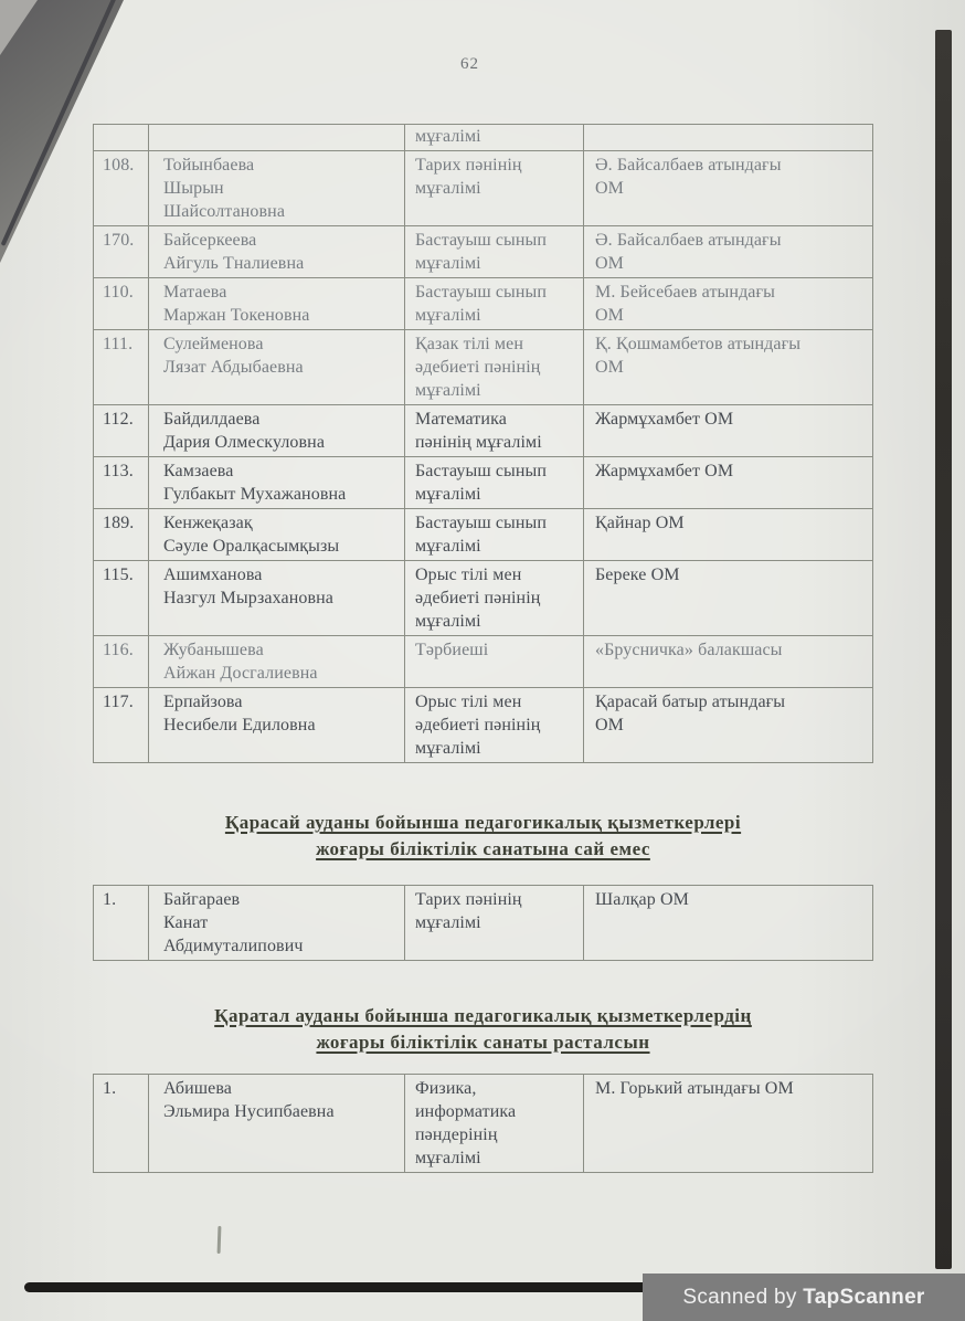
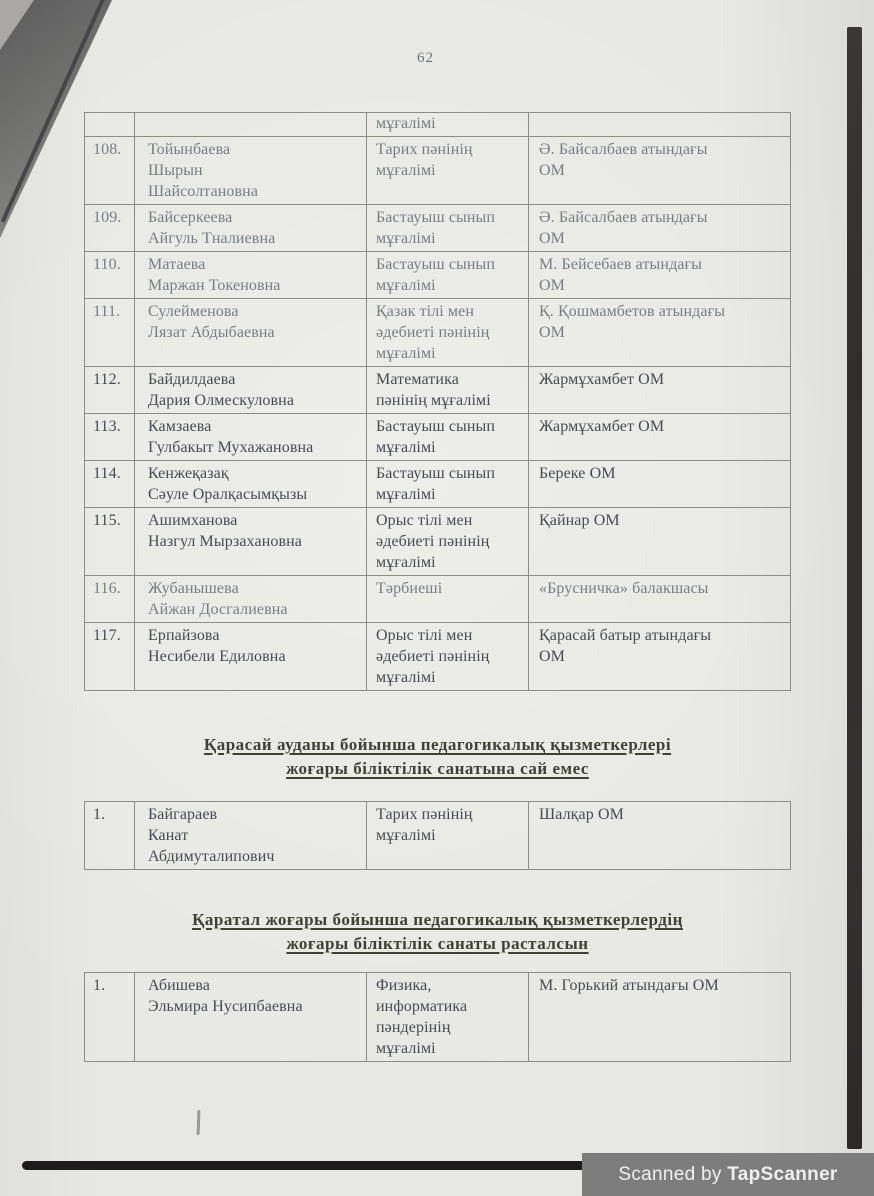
  62
  мұғалімі
  108.
  Тойынбаева
  Шырын
  Шайсолтановна
  Тарих пәнінің
  мұғалімі
  Ә. Байсалбаев атындағы
  ОМ
- 170.
+ 109.
  Байсеркеева
  Айгуль Тналиевна
  Бастауыш сынып
  мұғалімі
  Ә. Байсалбаев атындағы
  ОМ
  110.
  Матаева
  Маржан Токеновна
  Бастауыш сынып
  мұғалімі
  М. Бейсебаев атындағы
  ОМ
  111.
  Сулейменова
  Лязат Абдыбаевна
  Қазак тілі мен
  әдебиеті пәнінің
  мұғалімі
  Қ. Қошмамбетов атындағы
  ОМ
  112.
  Байдилдаева
  Дария Олмескуловна
  Математика
  пәнінің мұғалімі
  Жармұхамбет ОМ
  113.
  Камзаева
  Гулбакыт Мухажановна
  Бастауыш сынып
  мұғалімі
  Жармұхамбет ОМ
- 189.
+ 114.
  Кенжеқазақ
  Сәуле Оралқасымқызы
  Бастауыш сынып
  мұғалімі
- Қайнар ОМ
+ Береке ОМ
  115.
  Ашимханова
  Назгул Мырзахановна
  Орыс тілі мен
  әдебиеті пәнінің
  мұғалімі
- Береке ОМ
+ Қайнар ОМ
  116.
  Жубанышева
  Айжан Досгалиевна
  Тәрбиеші
  «Брусничка» балакшасы
  117.
  Ерпайзова
  Несибели Едиловна
  Орыс тілі мен
  әдебиеті пәнінің
  мұғалімі
  Қарасай батыр атындағы
  ОМ
  Қарасай ауданы бойынша педагогикалық қызметкерлері
  жоғары біліктілік санатына сай емес
  1.
  Байгараев
  Канат
  Абдимуталипович
  Тарих пәнінің
  мұғалімі
  Шалқар ОМ
- Қаратал ауданы бойынша педагогикалық қызметкерлердің
+ Қаратал жоғары бойынша педагогикалық қызметкерлердің
  жоғары біліктілік санаты расталсын
  1.
  Абишева
  Эльмира Нусипбаевна
  Физика,
  информатика
  пәндерінің
  мұғалімі
  М. Горький атындағы ОМ
  Scanned by TapScanner
